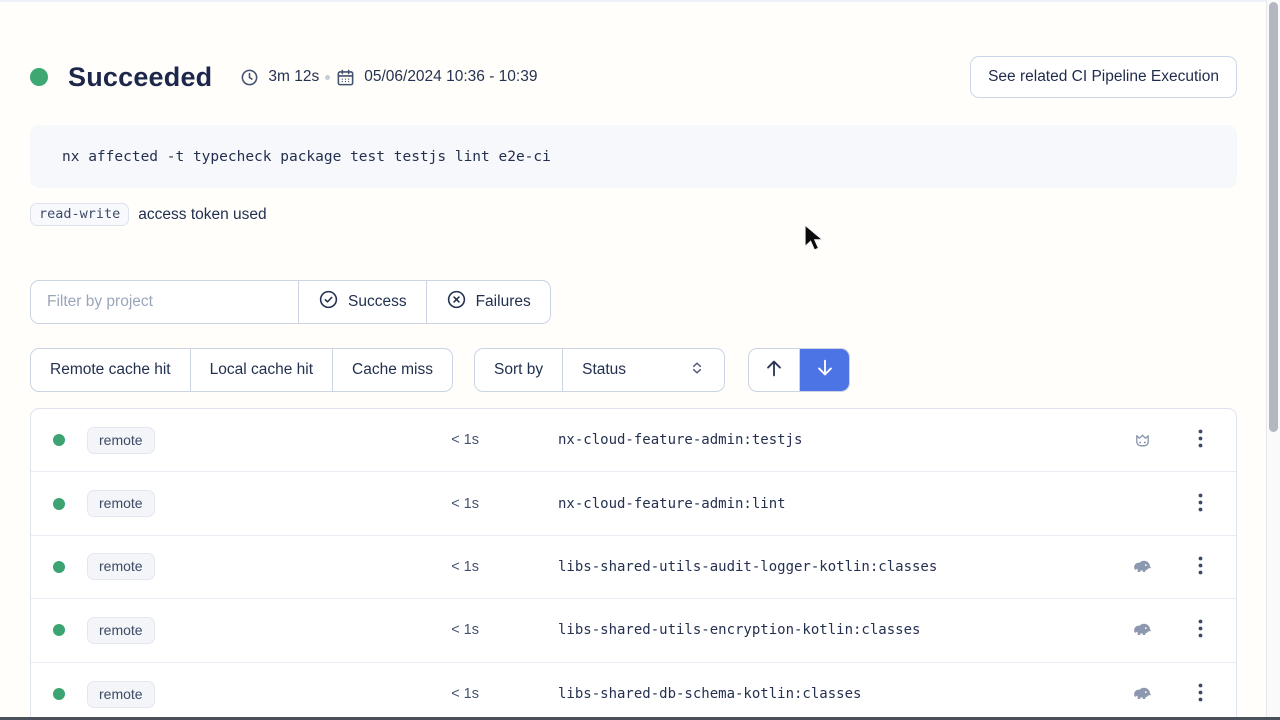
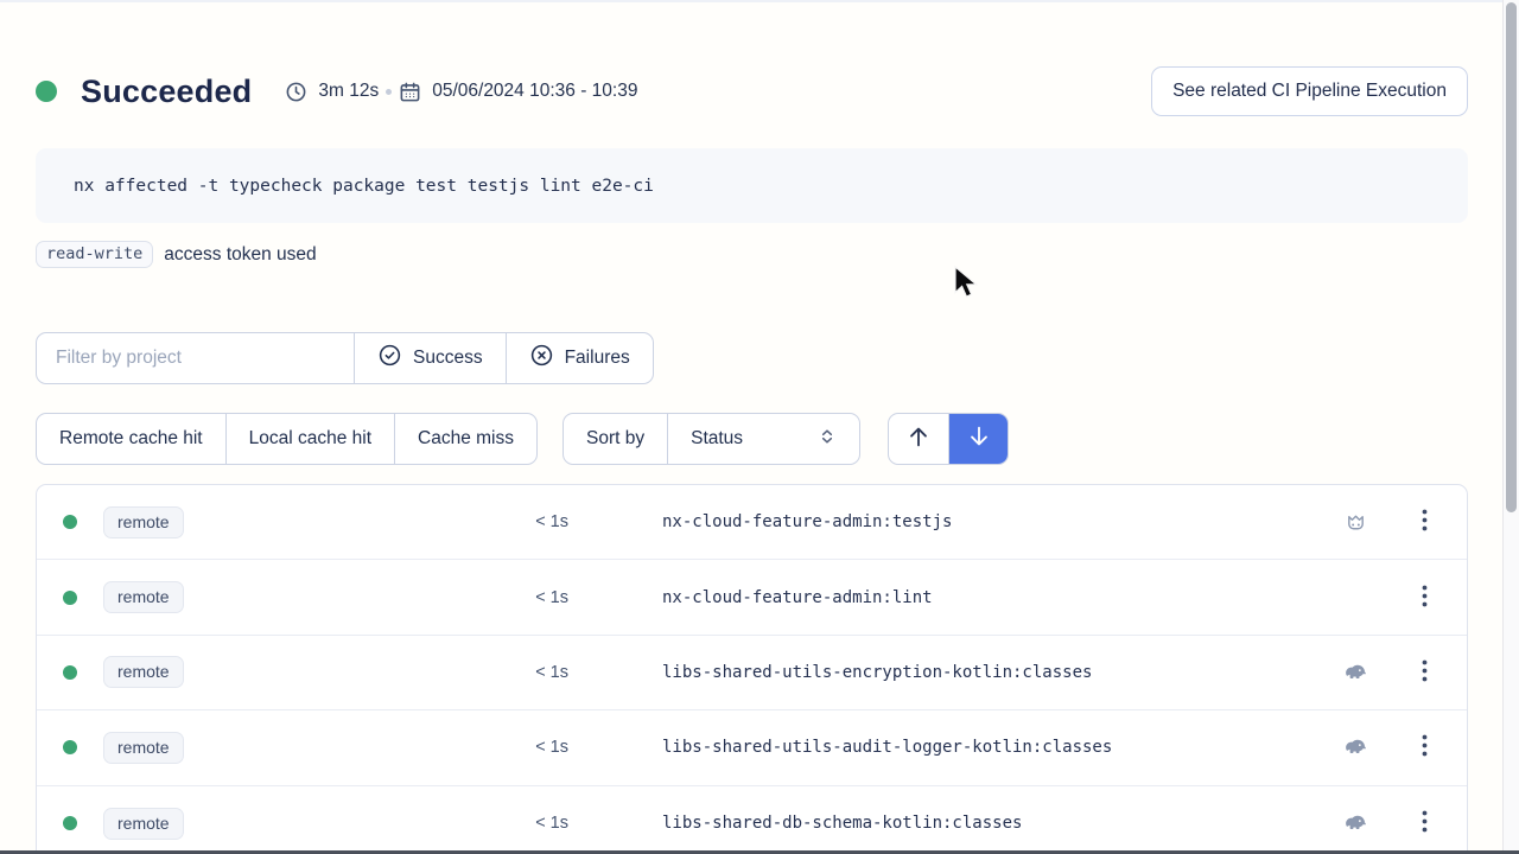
  Succeeded
  3m 12s
  05/06/2024 10:36 - 10:39
  See related CI Pipeline Execution
  nx affected -t typecheck package test testjs lint e2e-ci
  read-write
  access token used
  Filter by project
  Success
  Failures
  Remote cache hit
  Local cache hit
  Cache miss
  Sort by
  Status
  remote
  < 1s
  nx-cloud-feature-admin:testjs
  remote
  < 1s
  nx-cloud-feature-admin:lint
  remote
  < 1s
- libs-shared-utils-audit-logger-kotlin:classes
+ libs-shared-utils-encryption-kotlin:classes
  remote
  < 1s
- libs-shared-utils-encryption-kotlin:classes
+ libs-shared-utils-audit-logger-kotlin:classes
  remote
  < 1s
  libs-shared-db-schema-kotlin:classes
